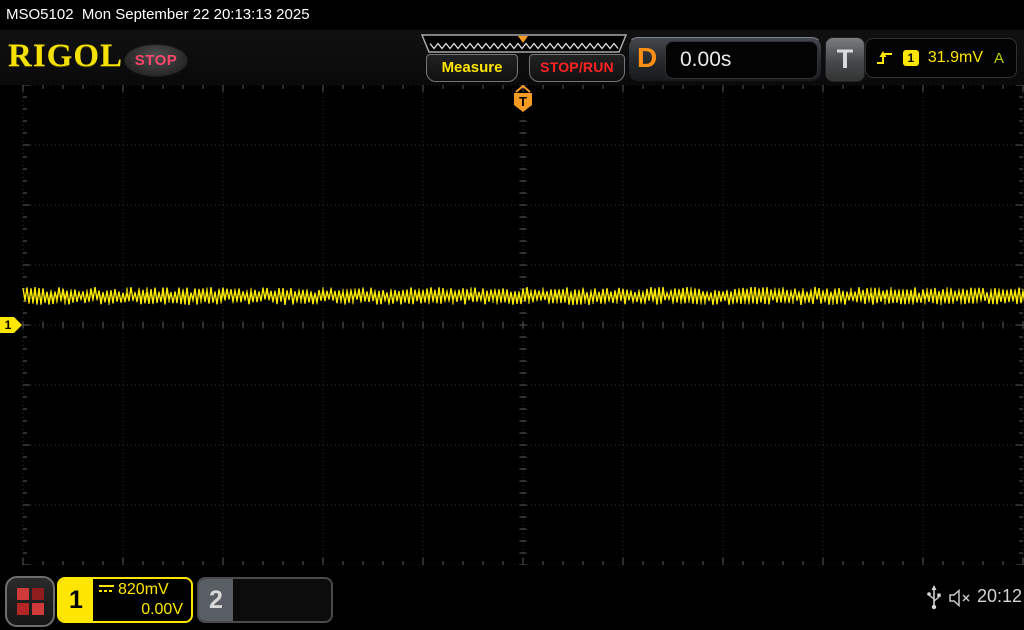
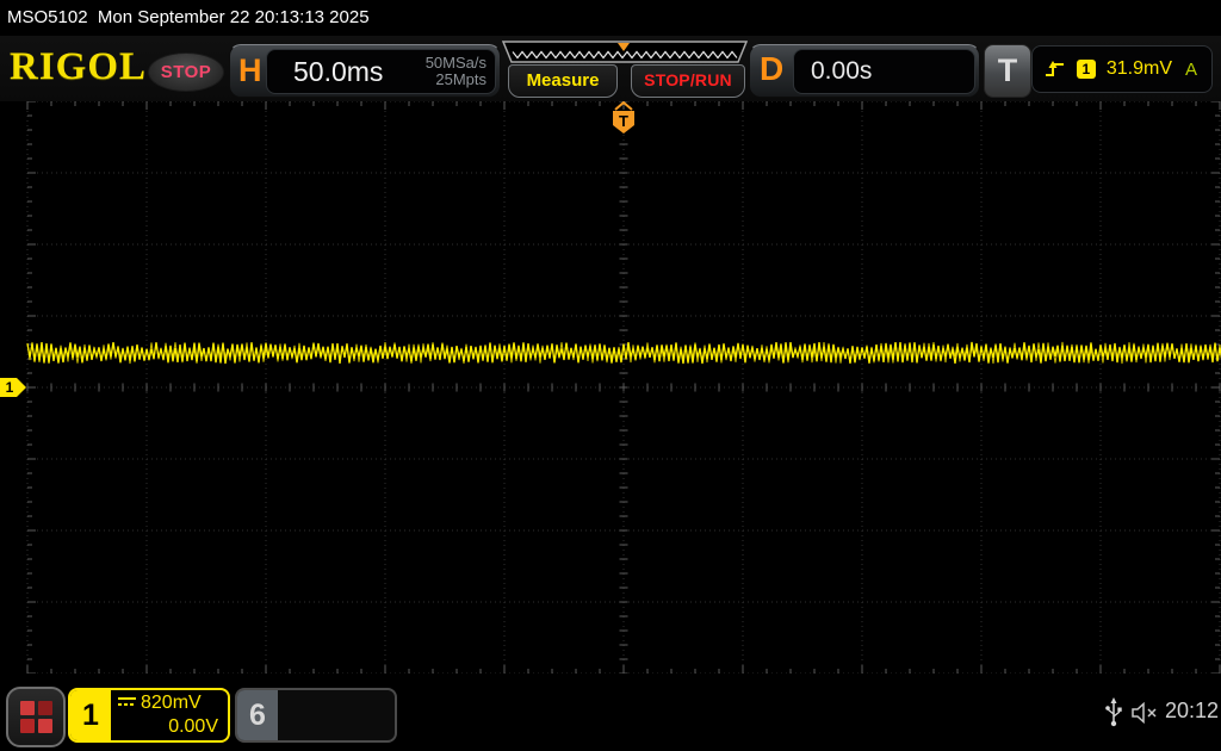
  MSO5102 Mon September 22 20:13:13 2025
  RIGOL
  STOP
+ H
+ 50.0ms
+ 50MSa/s
+ 25Mpts
  Measure
  STOP/RUN
  D
  0.00s
  T
  1
  31.9mV
  A
  T
  1
  1
  820mV
  0.00V
- 2
+ 6
  20:12
